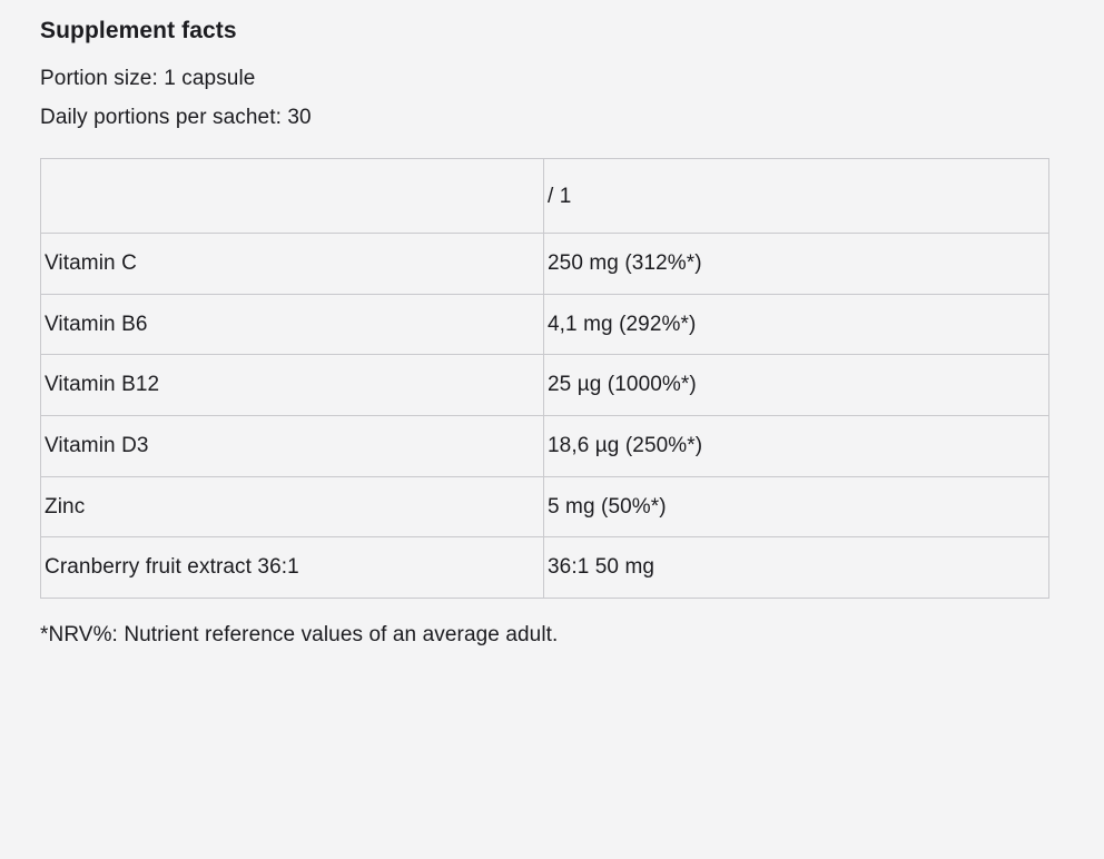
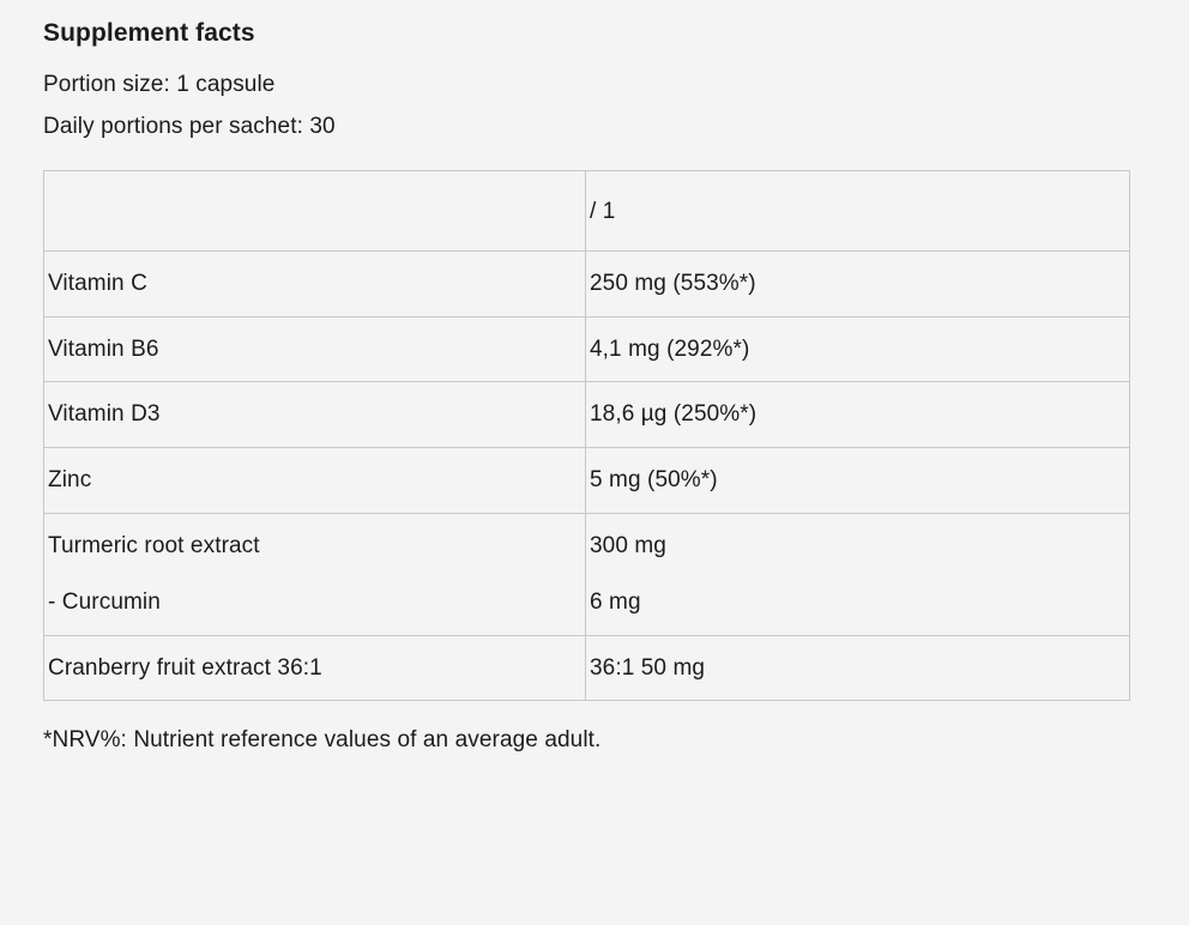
  Supplement facts
  Portion size: 1 capsule
  Daily portions per sachet: 30
  	/ 1
- Vitamin C	250 mg (312%*)
+ Vitamin C	250 mg (553%*)
  Vitamin B6	4,1 mg (292%*)
- Vitamin B12	25 µg (1000%*)
  Vitamin D3	18,6 µg (250%*)
  Zinc	5 mg (50%*)
+ Turmeric root extract - Curcumin	300 mg 6 mg
  Cranberry fruit extract 36:1	36:1 50 mg
  *NRV%: Nutrient reference values of an average adult.
